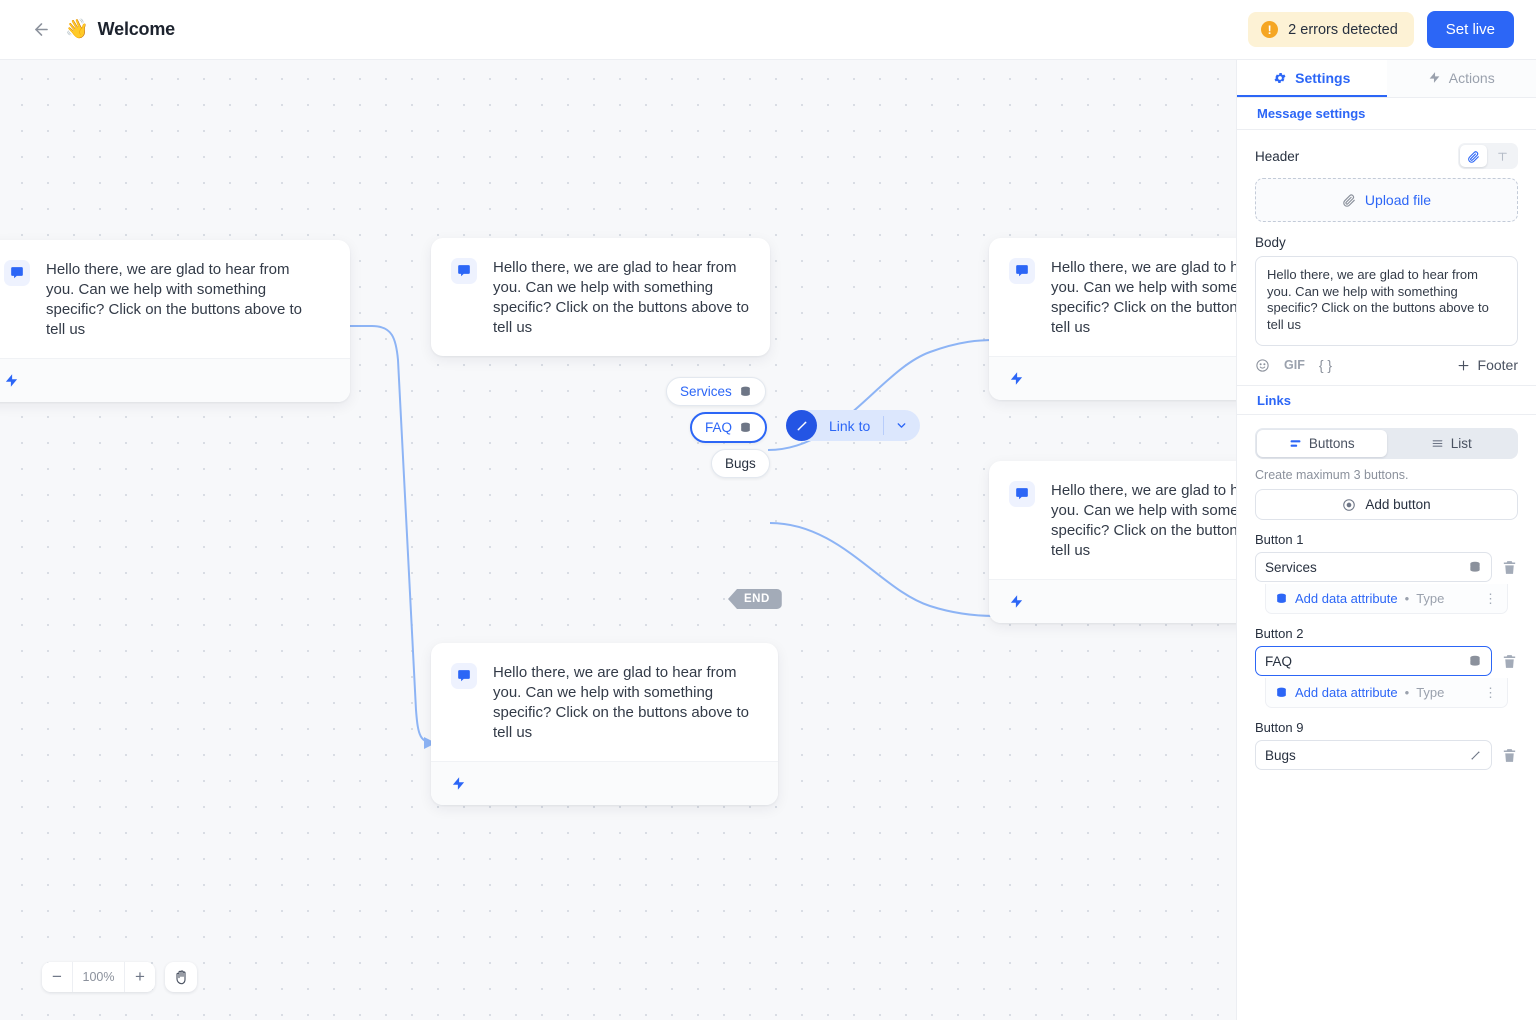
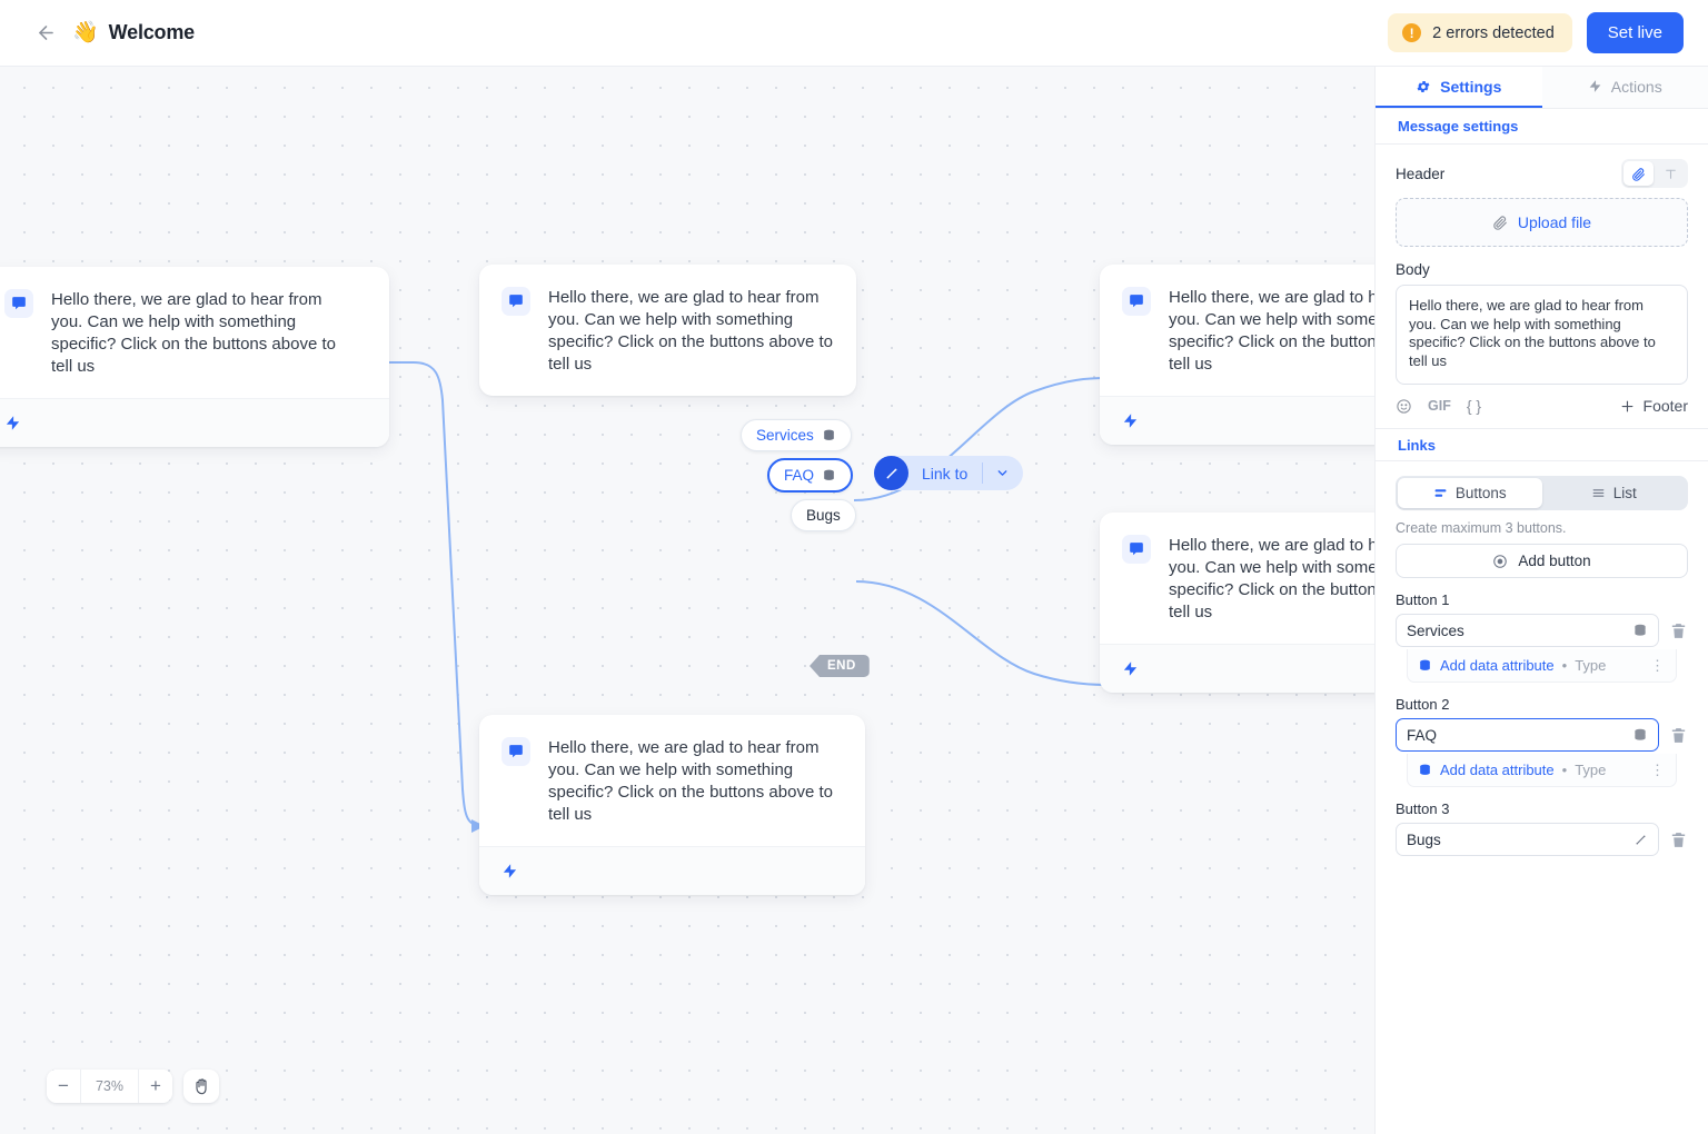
  👋
  Welcome
  !
  2 errors detected
  Set live
  Hello there, we are glad to hear from you. Can we help with something specific? Click on the buttons above to tell us
  Hello there, we are glad to hear from you. Can we help with something specific? Click on the buttons above to tell us
  Hello there, we are glad to h you. Can we help with some specific? Click on the button tell us
  Hello there, we are glad to h you. Can we help with some specific? Click on the button tell us
  Hello there, we are glad to hear from you. Can we help with something specific? Click on the buttons above to tell us
  Services
  FAQ
  Bugs
  Link to
  END
  −
- 100%
+ 73%
  +
  Settings
  Actions
  Message settings
  Header
  Upload file
  Body
  Hello there, we are glad to hear from you. Can we help with something specific? Click on the buttons above to tell us
  GIF
  { }
  Footer
  Links
  Buttons
  List
  Create maximum 3 buttons.
  Add button
  Button 1
  Services
  Add data attribute
  •
  Type
  ⋮
  Button 2
  FAQ
  Add data attribute
  •
  Type
  ⋮
- Button 9
+ Button 3
  Bugs
